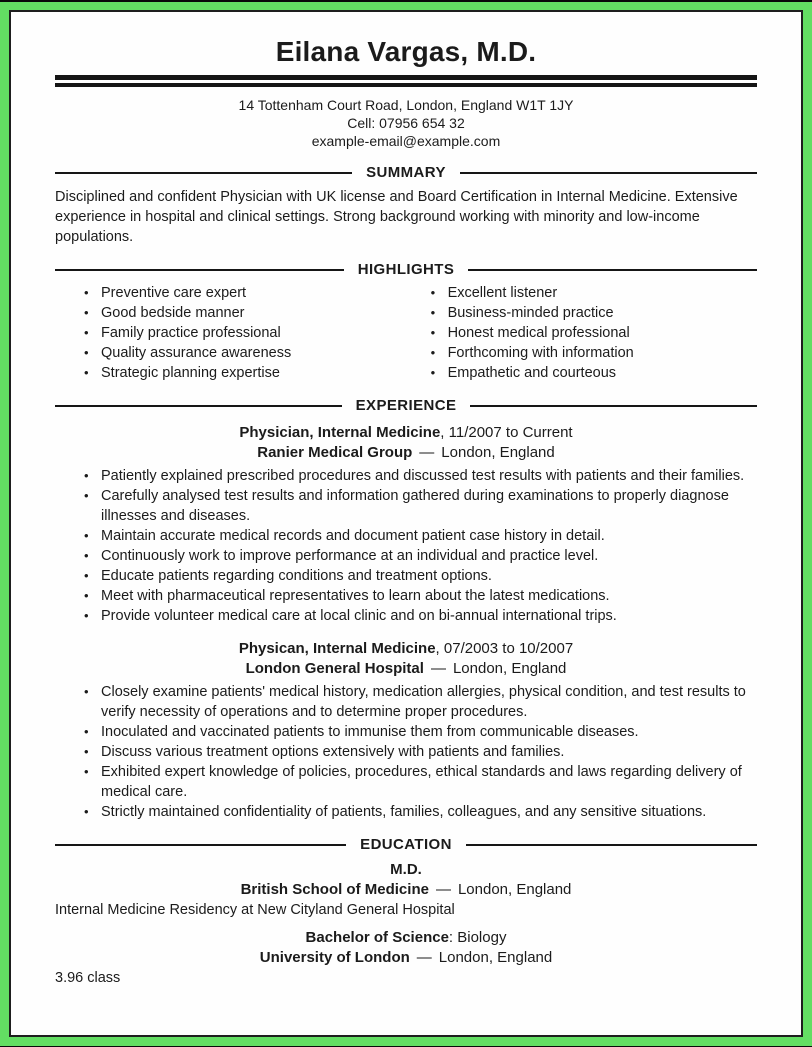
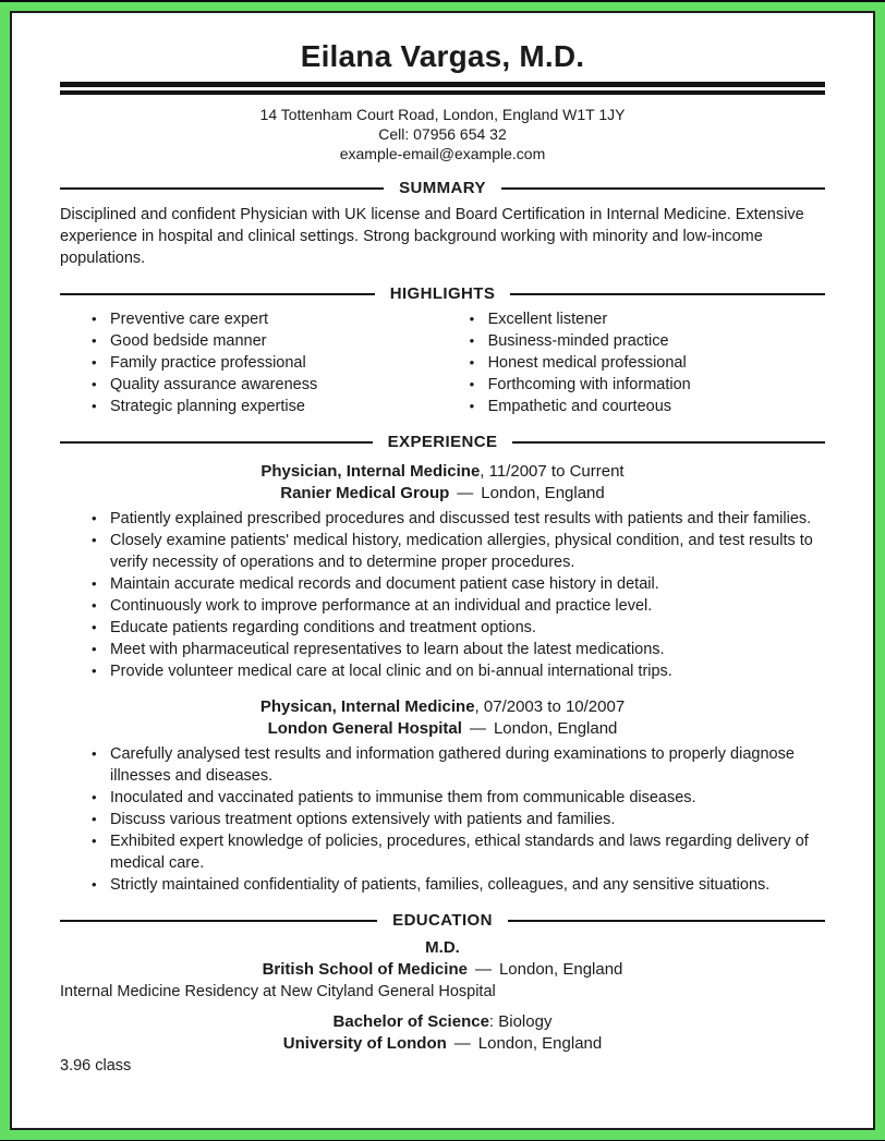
  Eilana Vargas, M.D.
  14 Tottenham Court Road, London, England W1T 1JY
  Cell: 07956 654 32
  example-email@example.com
  SUMMARY
  Disciplined and confident Physician with UK license and Board Certification in Internal Medicine. Extensive experience in hospital and clinical settings. Strong background working with minority and low-income populations.
  HIGHLIGHTS
  Preventive care expert
  Good bedside manner
  Family practice professional
  Quality assurance awareness
  Strategic planning expertise
  Excellent listener
  Business-minded practice
  Honest medical professional
  Forthcoming with information
  Empathetic and courteous
  EXPERIENCE
  Physician, Internal Medicine, 11/2007 to Current
  Ranier Medical Group — London, England
  Patiently explained prescribed procedures and discussed test results with patients and their families.
- Carefully analysed test results and information gathered during examinations to properly diagnose illnesses and diseases.
+ Closely examine patients' medical history, medication allergies, physical condition, and test results to verify necessity of operations and to determine proper procedures.
  Maintain accurate medical records and document patient case history in detail.
  Continuously work to improve performance at an individual and practice level.
  Educate patients regarding conditions and treatment options.
  Meet with pharmaceutical representatives to learn about the latest medications.
  Provide volunteer medical care at local clinic and on bi-annual international trips.
  Physican, Internal Medicine, 07/2003 to 10/2007
  London General Hospital — London, England
- Closely examine patients' medical history, medication allergies, physical condition, and test results to verify necessity of operations and to determine proper procedures.
+ Carefully analysed test results and information gathered during examinations to properly diagnose illnesses and diseases.
  Inoculated and vaccinated patients to immunise them from communicable diseases.
  Discuss various treatment options extensively with patients and families.
  Exhibited expert knowledge of policies, procedures, ethical standards and laws regarding delivery of medical care.
  Strictly maintained confidentiality of patients, families, colleagues, and any sensitive situations.
  EDUCATION
  M.D.
  British School of Medicine — London, England
  Internal Medicine Residency at New Cityland General Hospital
  Bachelor of Science: Biology
  University of London — London, England
  3.96 class
